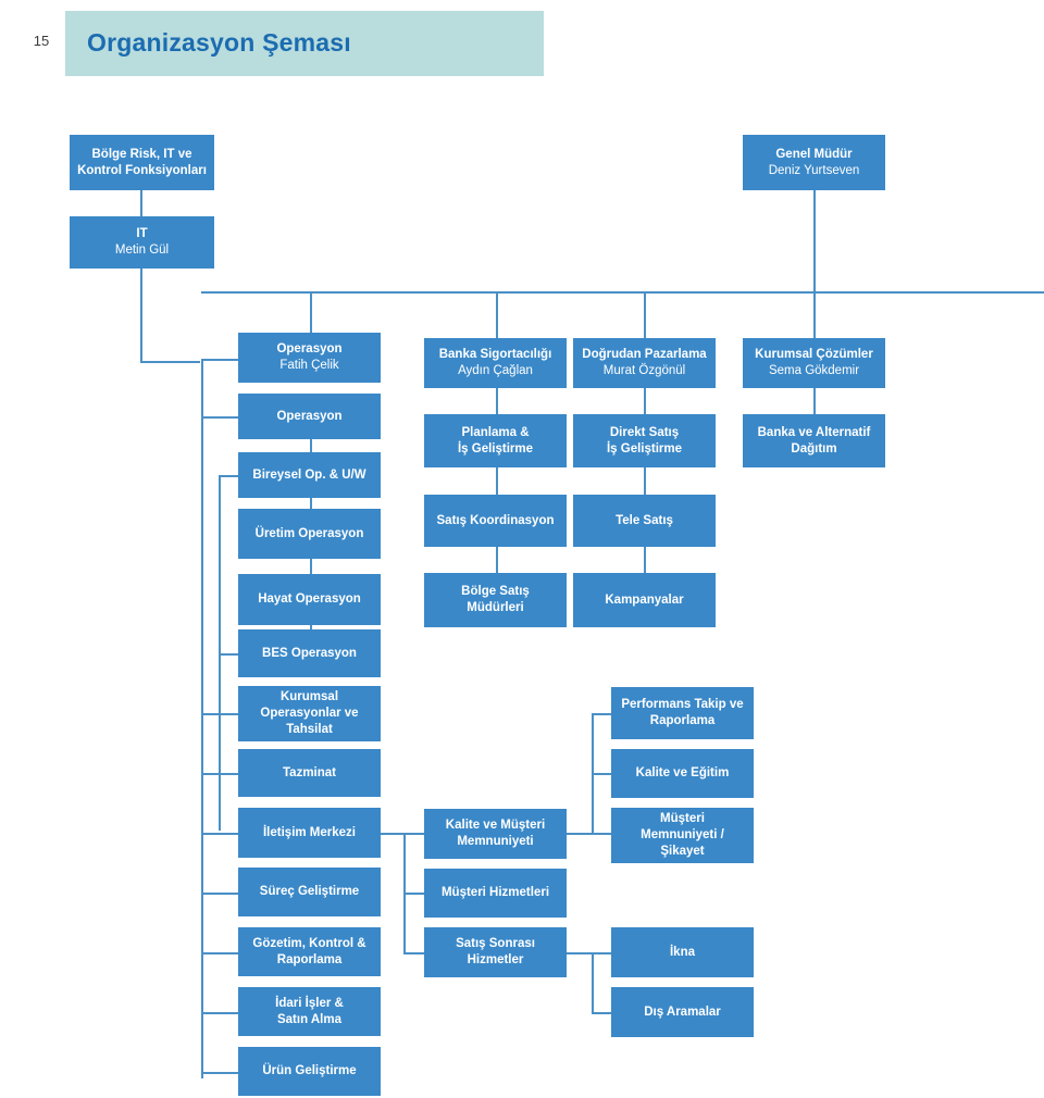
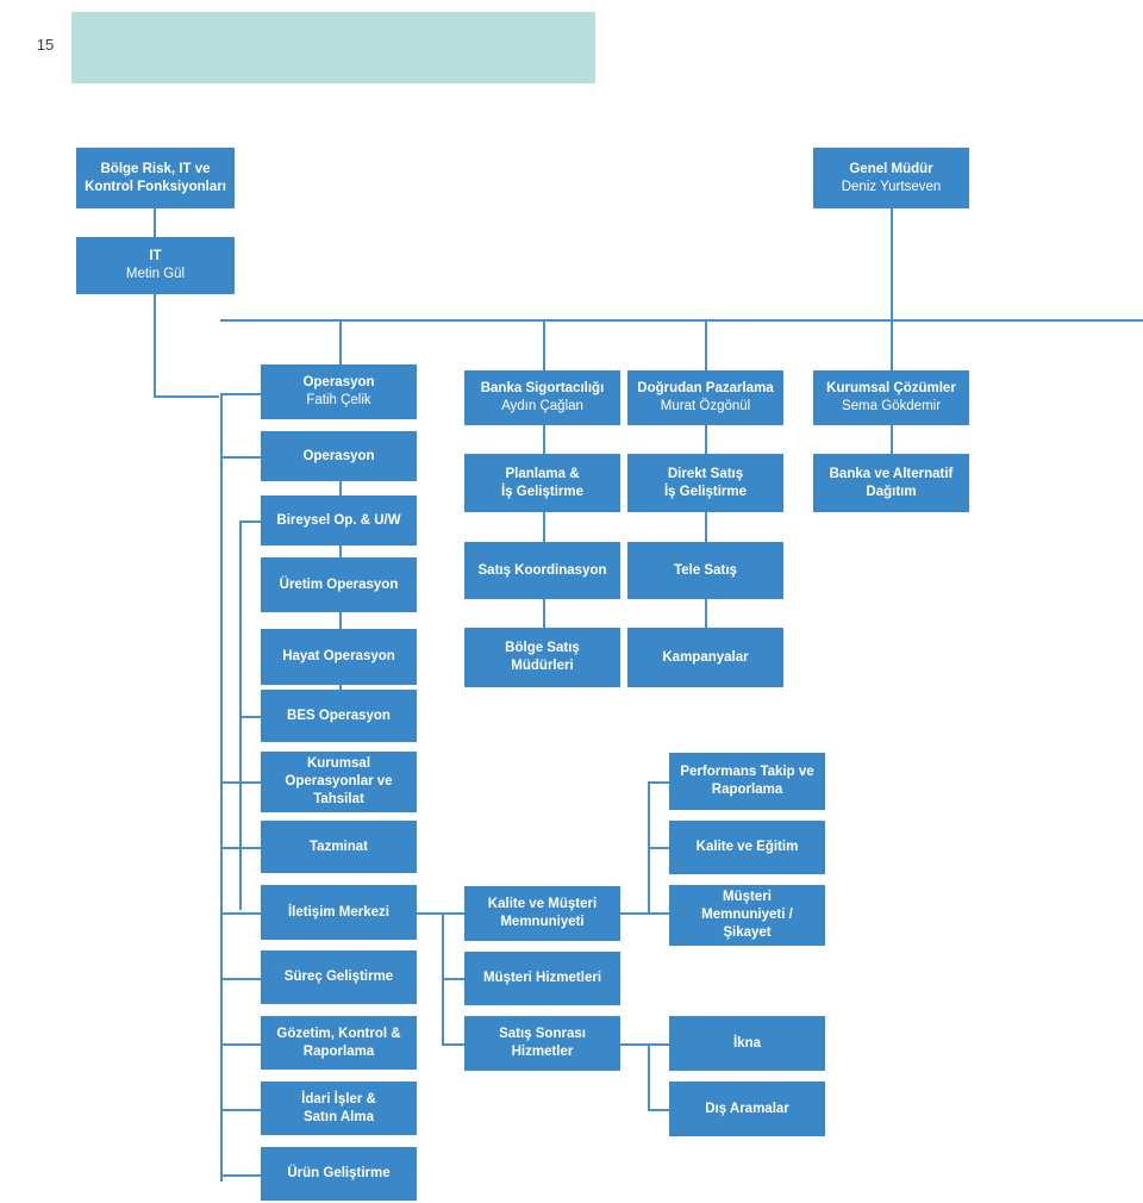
  15
- Organizasyon Şeması
  Bölge Risk, IT ve
  Kontrol Fonksiyonları
  IT
  Metin Gül
  Genel Müdür
  Deniz Yurtseven
  Operasyon
  Fatih Çelik
  Banka Sigortacılığı
  Aydın Çağlan
  Doğrudan Pazarlama
  Murat Özgönül
  Kurumsal Çözümler
  Sema Gökdemir
  Operasyon
  Bireysel Op. & U/W
  Üretim Operasyon
  Hayat Operasyon
  BES Operasyon
  Kurumsal
  Operasyonlar ve
  Tahsilat
  Tazminat
  İletişim Merkezi
  Süreç Geliştirme
  Gözetim, Kontrol &
  Raporlama
  İdari İşler &
  Satın Alma
  Ürün Geliştirme
  Planlama &
  İş Geliştirme
  Satış Koordinasyon
  Bölge Satış
  Müdürleri
  Kalite ve Müşteri
  Memnuniyeti
  Müşteri Hizmetleri
  Satış Sonrası
  Hizmetler
  Direkt Satış
  İş Geliştirme
  Tele Satış
  Kampanyalar
  Banka ve Alternatif
  Dağıtım
  Performans Takip ve
  Raporlama
  Kalite ve Eğitim
  Müşteri
  Memnuniyeti /
  Şikayet
  İkna
  Dış Aramalar
